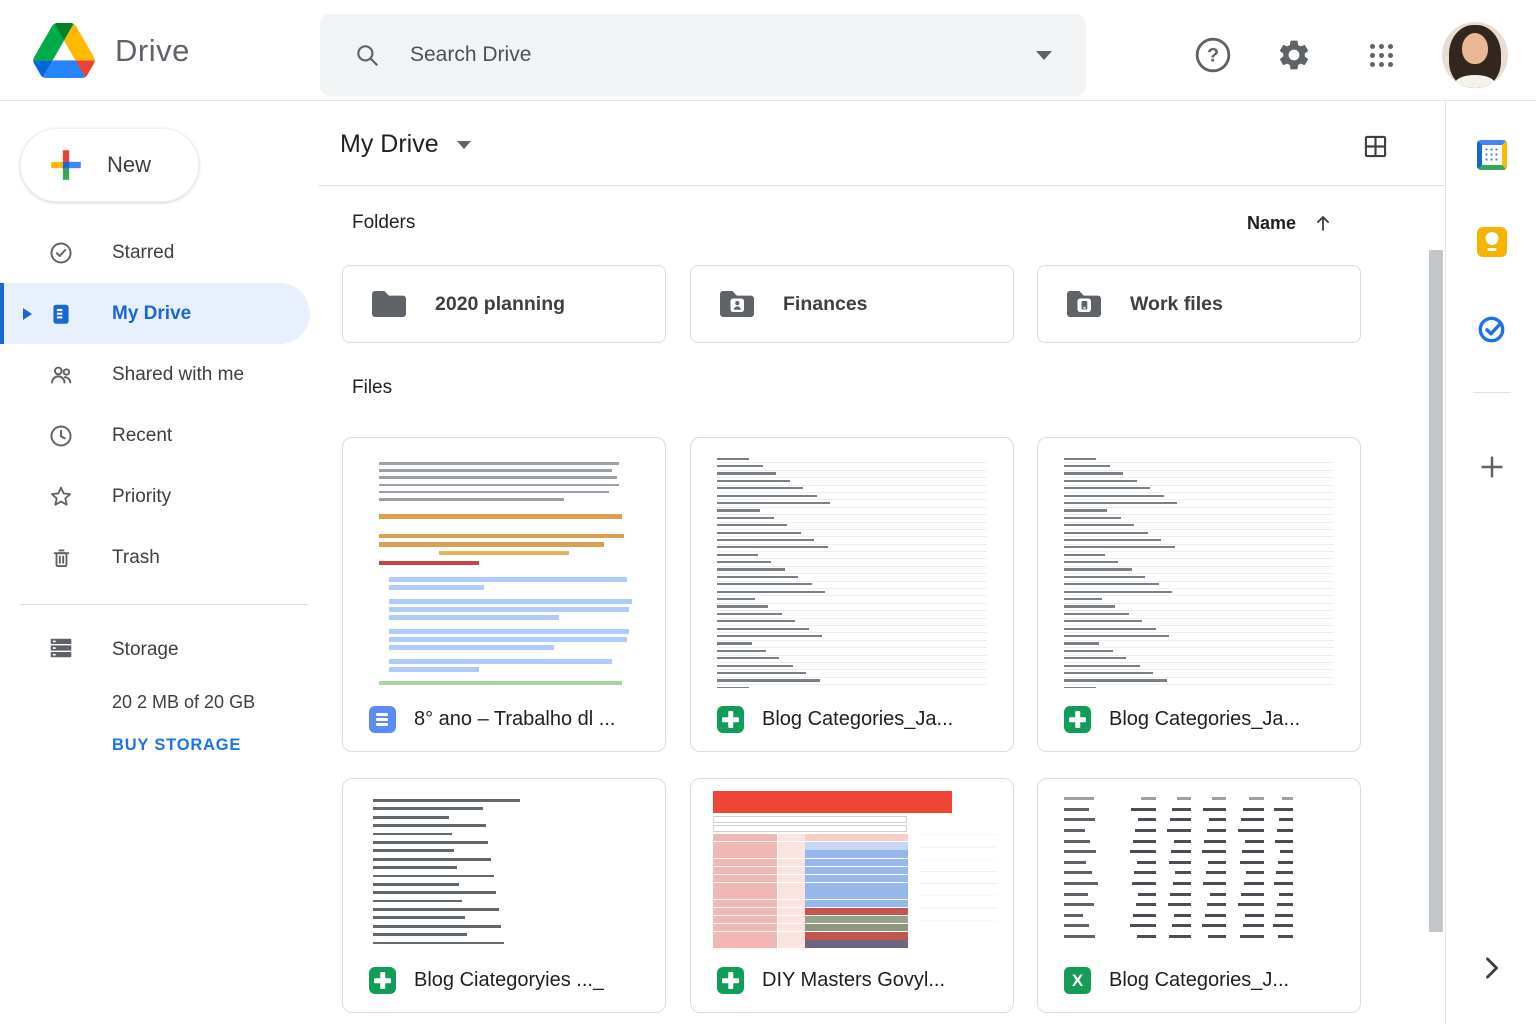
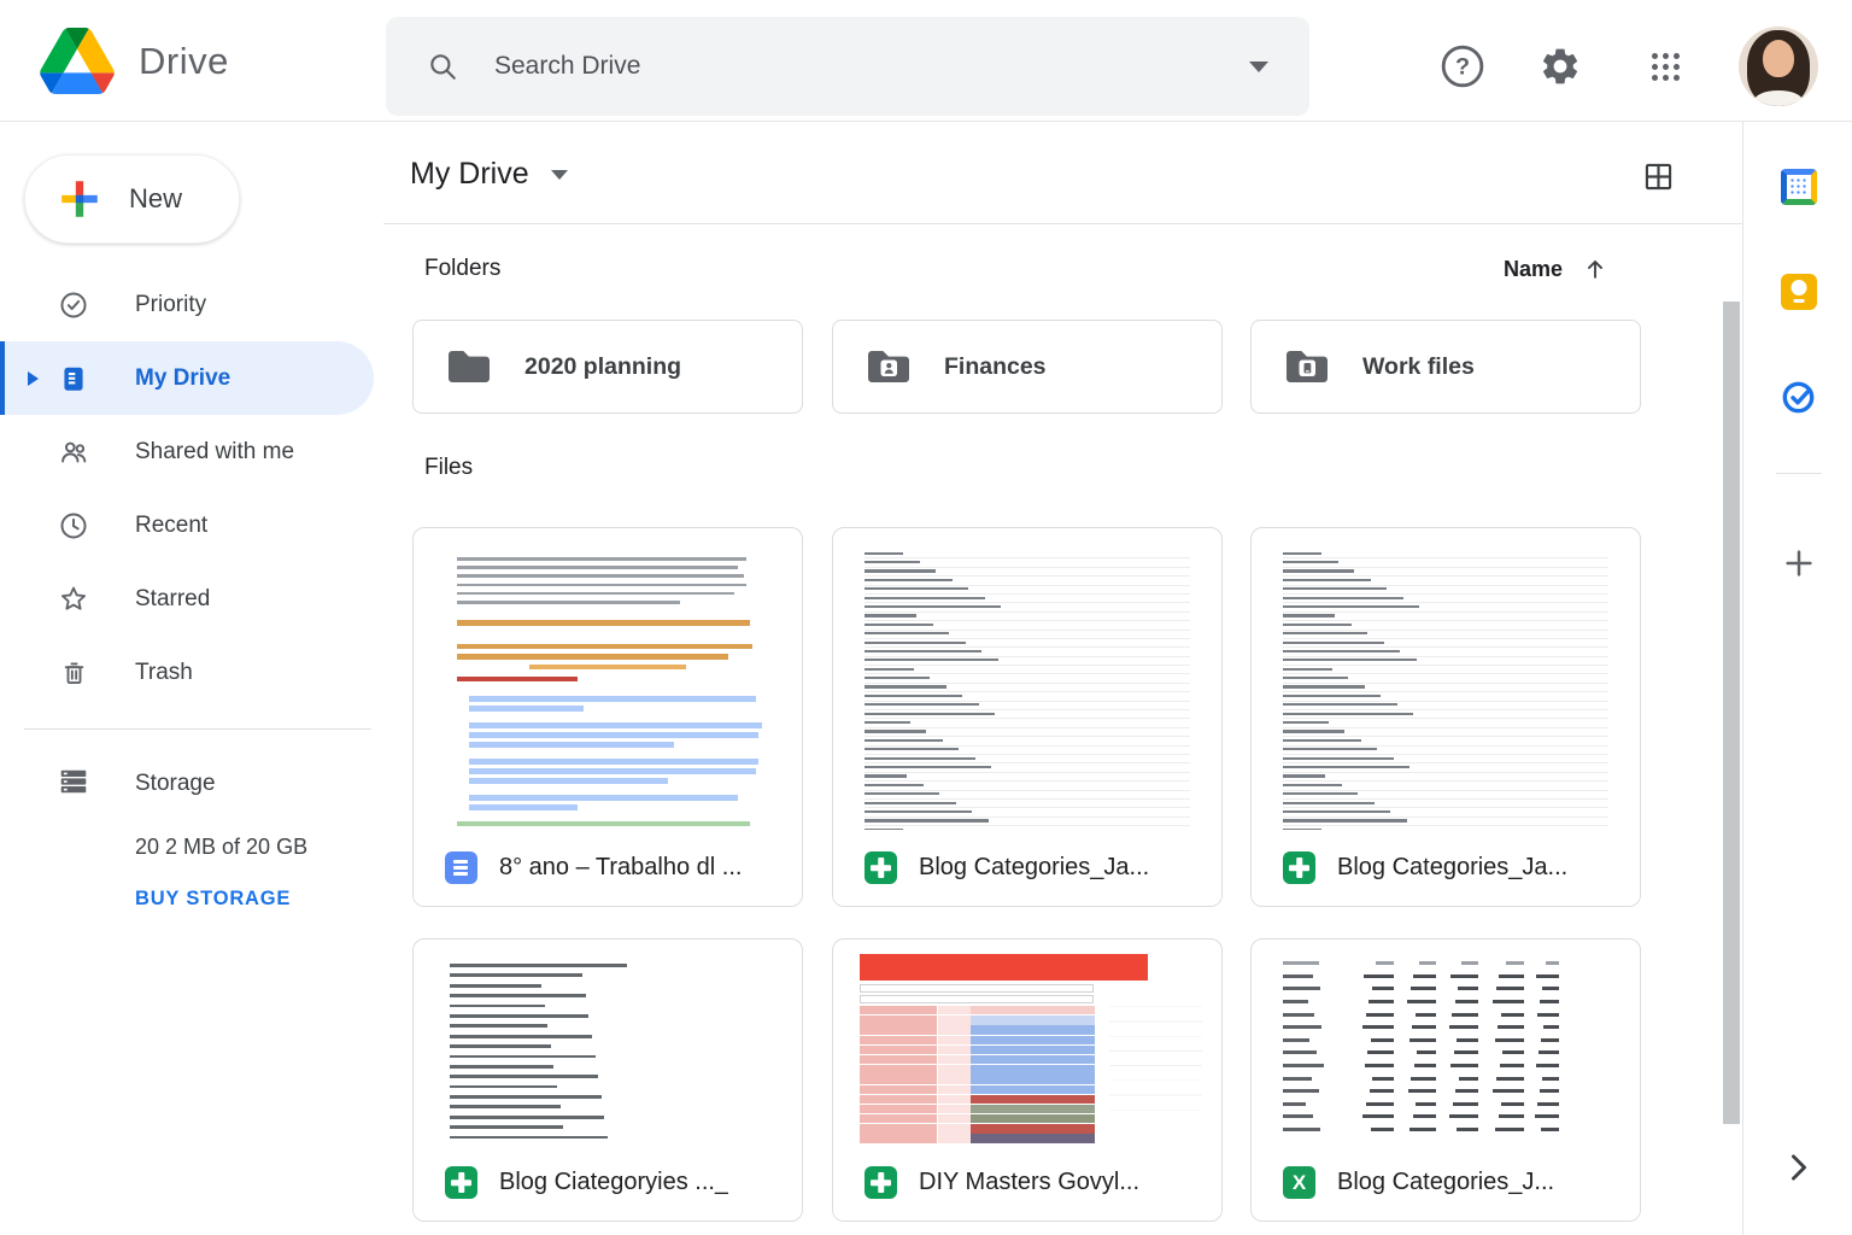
  Drive
  Search Drive
  ?
  New
- Starred
+ Priority
  My Drive
  Shared with me
  Recent
- Priority
+ Starred
  Trash
  Storage
  20 2 MB of 20 GB
  BUY STORAGE
  My Drive
  Folders
  Name
  2020 planning
  Finances
  Work files
  Files
  8° ano – Trabalho dl ...
  Blog Categories_Ja...
  Blog Categories_Ja...
  Blog Ciategoryies ..._
  DIY Masters Govyl...
  X
  Blog Categories_J...
